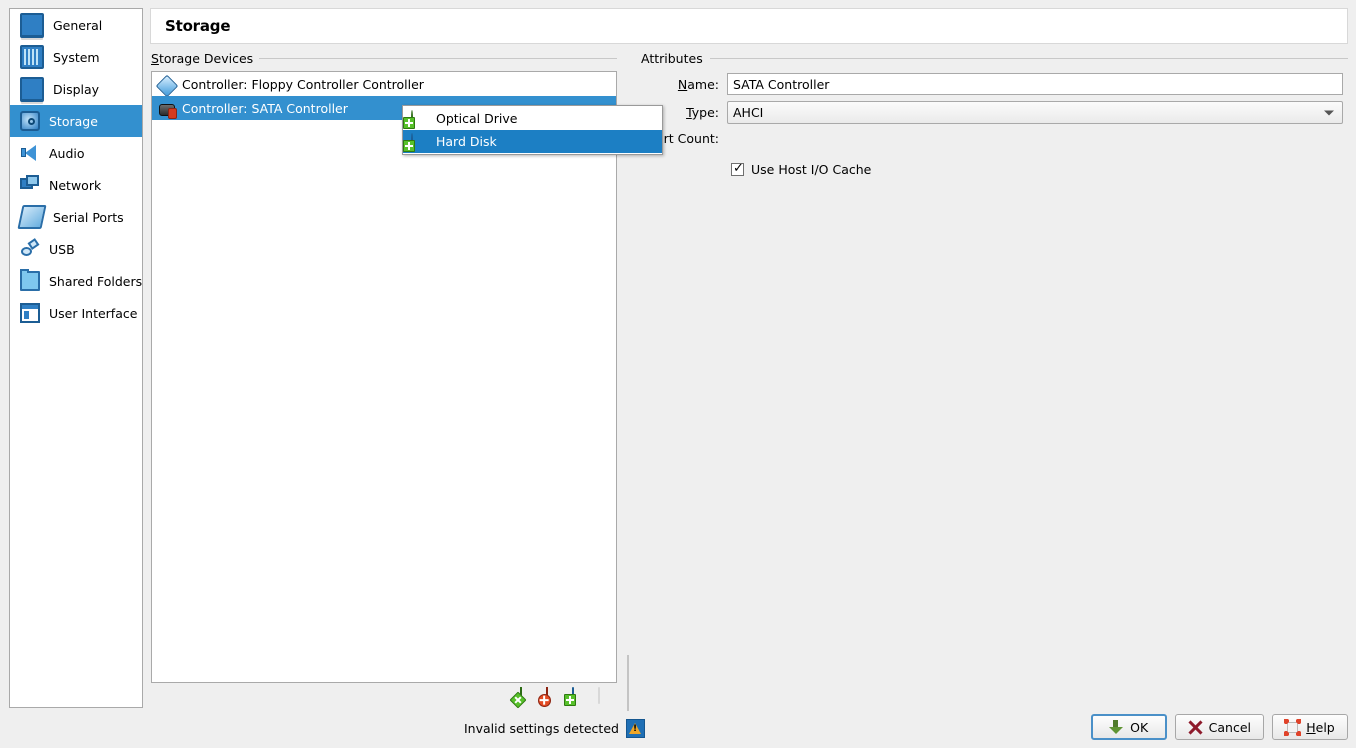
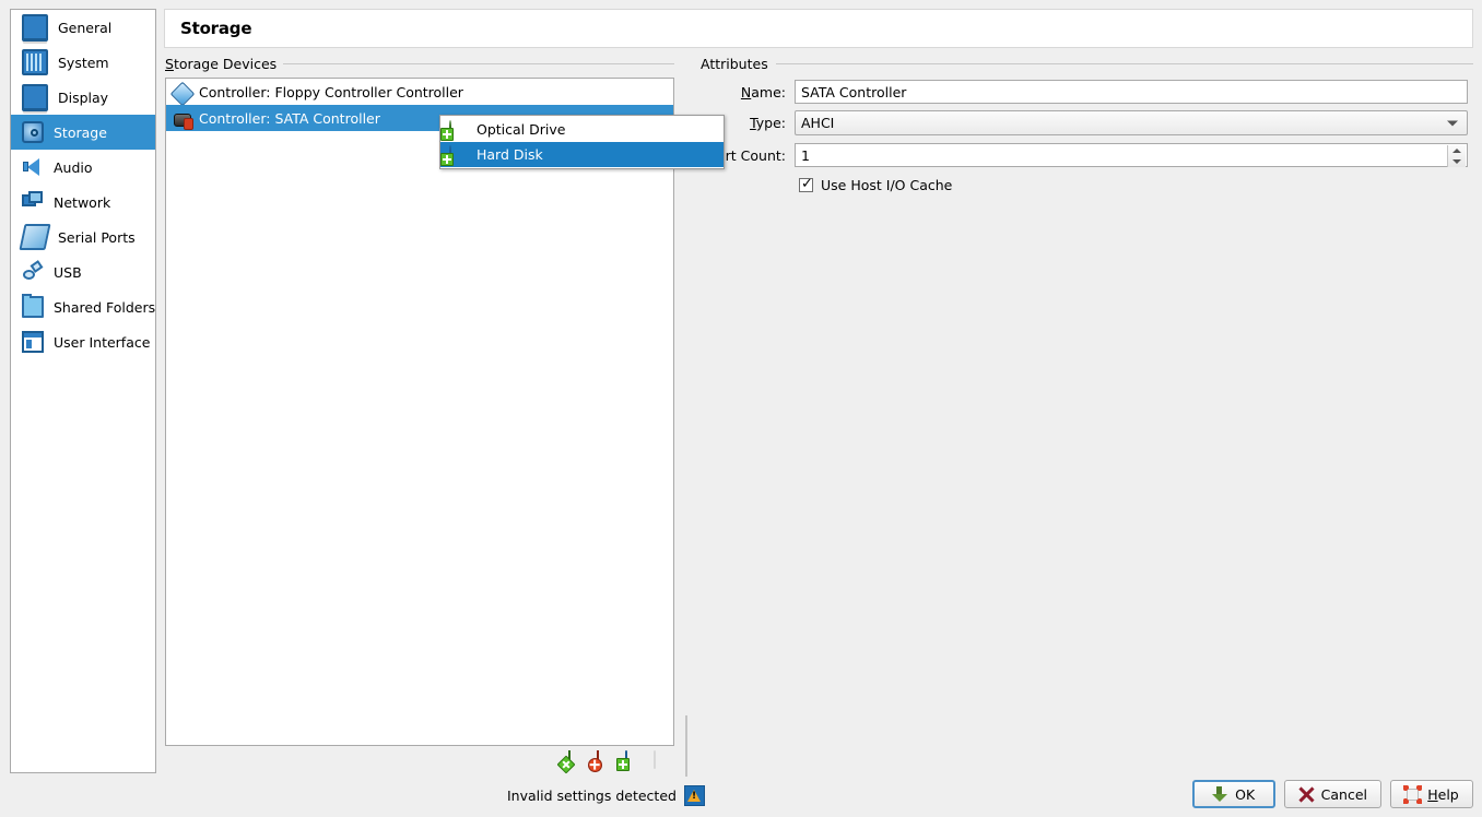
  General
  System
  Display
  Storage
  Audio
  Network
  Serial Ports
  USB
  Shared Folders
  User Interface
  Storage
  Storage Devices
  Controller: Floppy Controller Controller
  Controller: SATA Controller
  Attributes
  Name:
  SATA Controller
  Type:
  AHCI
  rt Count:
+ 1
  Use Host I/O Cache
  Optical Drive
  Hard Disk
  Invalid settings detected
  OK
  Cancel
  Help
